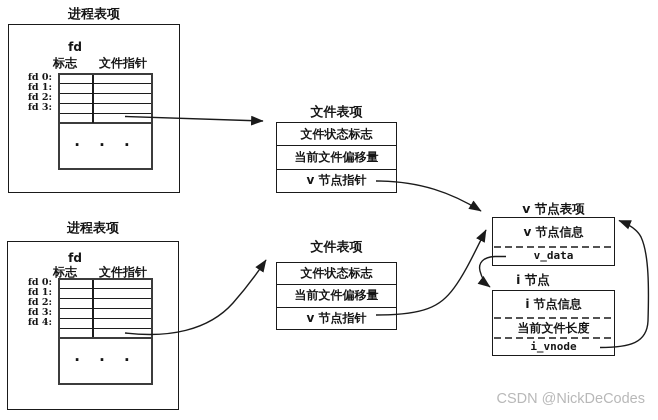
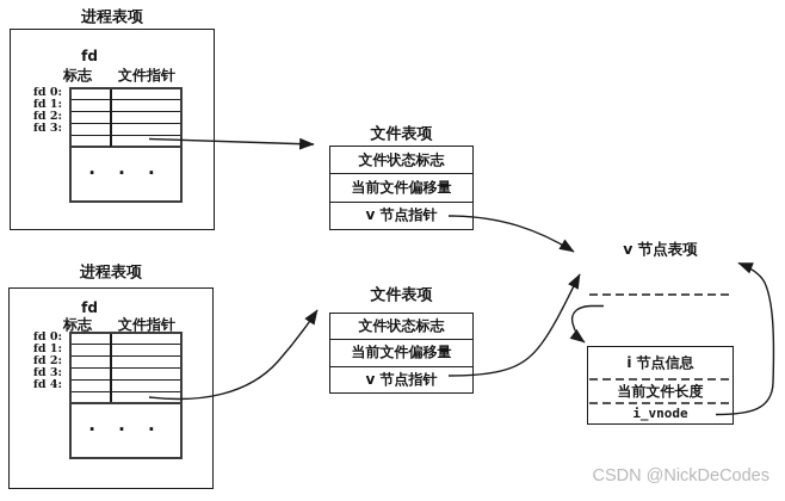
  进程表项
  fd
  标志
  文件指针
  fd 0:
  fd 1:
  fd 2:
  fd 3:
  · · ·
  进程表项
  fd
  标志
  文件指针
  fd 0:
  fd 1:
  fd 2:
  fd 3:
  fd 4:
  · · ·
  文件表项
  文件状态标志
  当前文件偏移量
  v 节点指针
  文件表项
  文件状态标志
  当前文件偏移量
  v 节点指针
  v 节点表项
- v 节点信息
- v_data
- i 节点
  i 节点信息
  当前文件长度
  i_vnode
  CSDN @NickDeCodes
